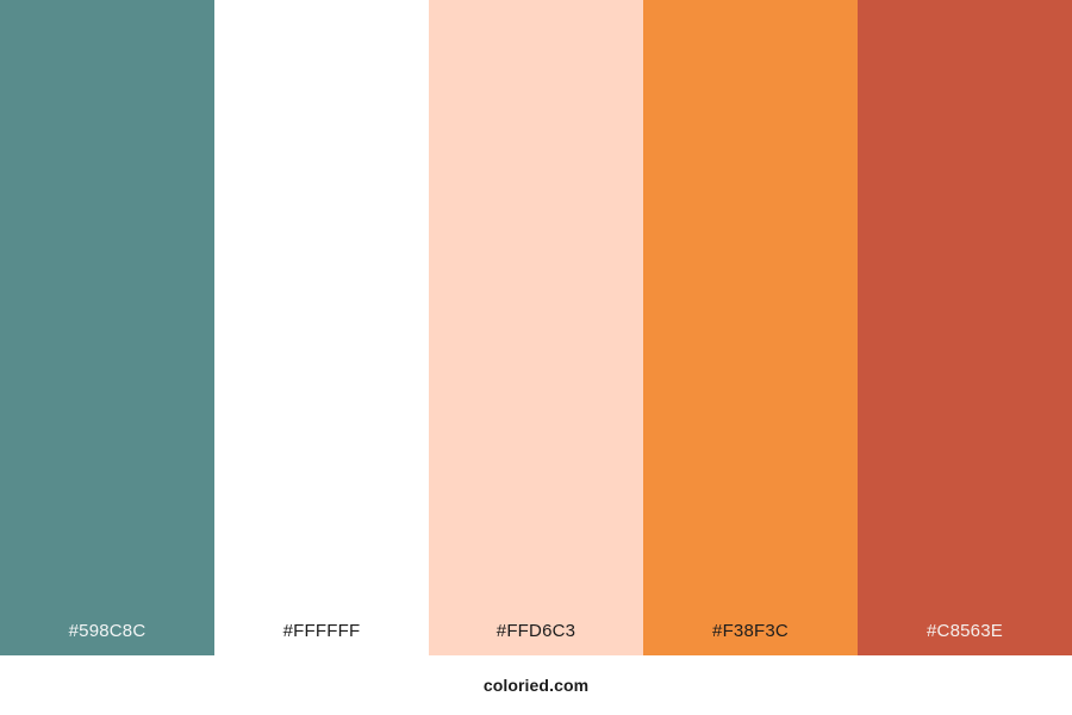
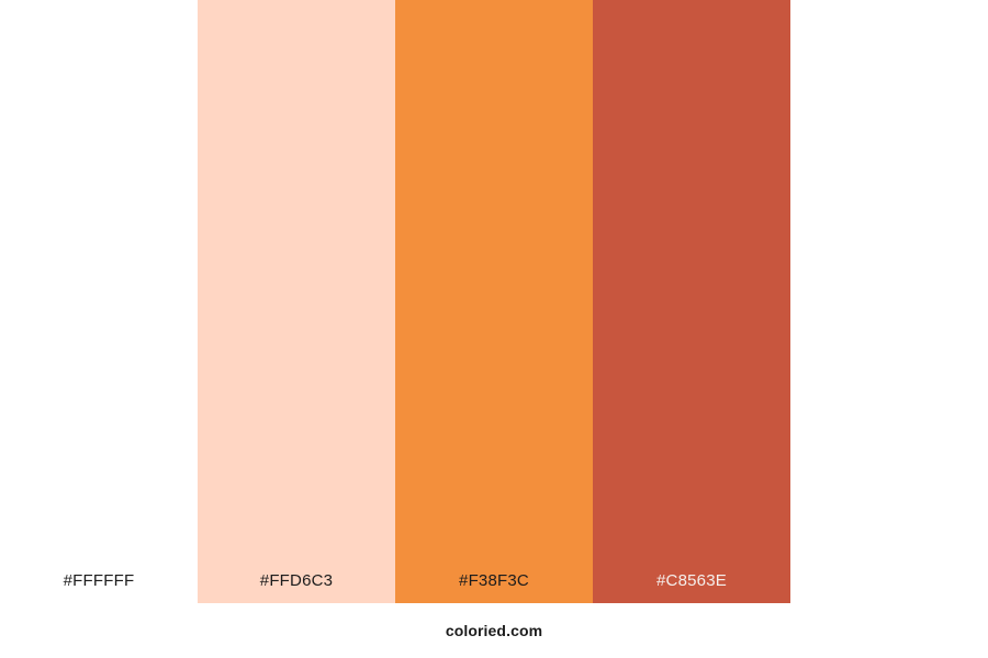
- #598C8C
  #FFFFFF
  #FFD6C3
  #F38F3C
  #C8563E
  coloried.com
